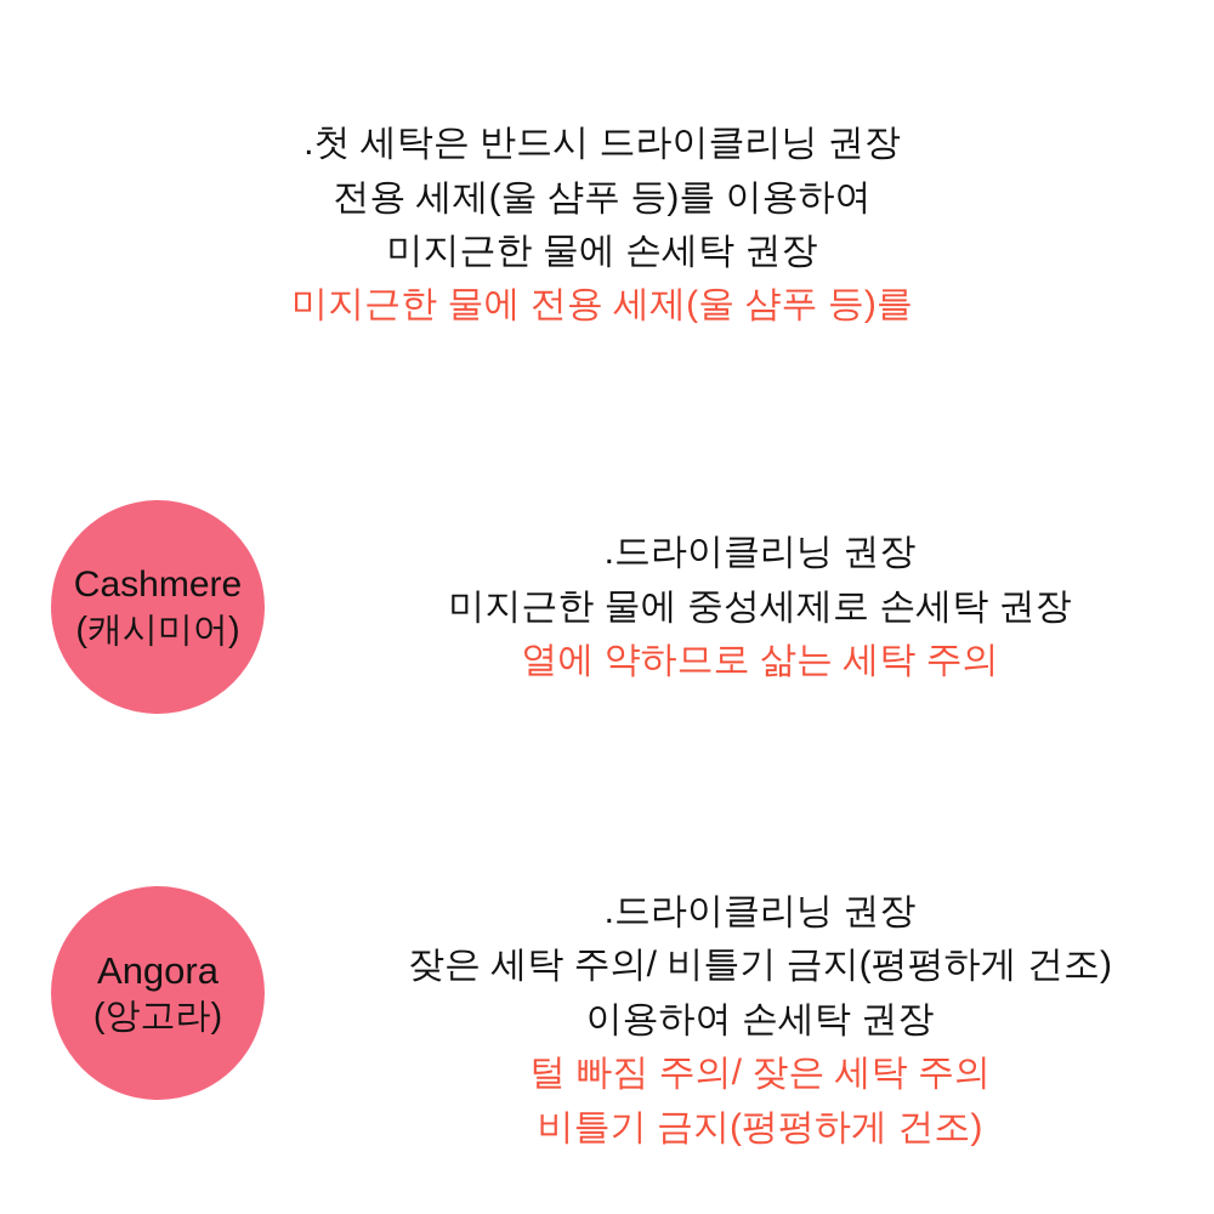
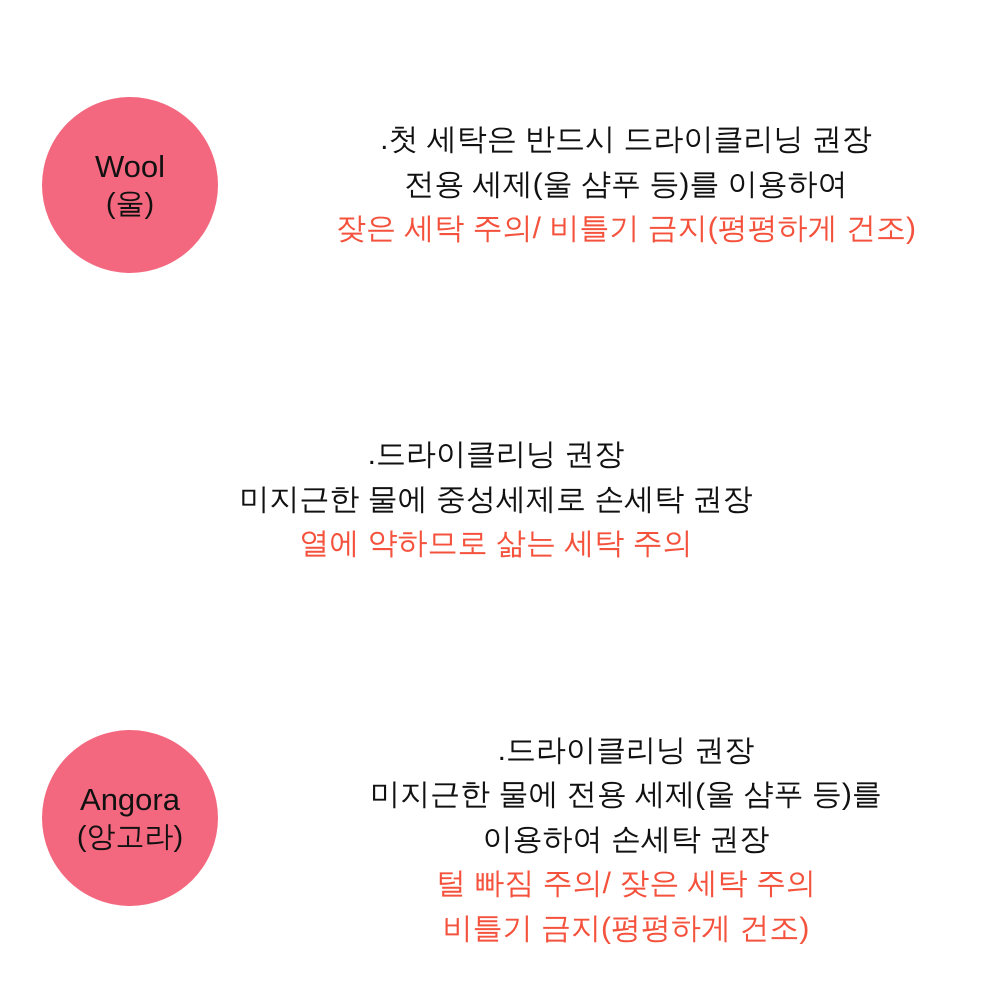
+ Wool
+ (울)
  .첫 세탁은 반드시 드라이클리닝 권장
  전용 세제(울 샴푸 등)를 이용하여
- 미지근한 물에 손세탁 권장
- 미지근한 물에 전용 세제(울 샴푸 등)를
+ 잦은 세탁 주의/ 비틀기 금지(평평하게 건조)
- Cashmere
- (캐시미어)
  .드라이클리닝 권장
  미지근한 물에 중성세제로 손세탁 권장
  열에 약하므로 삶는 세탁 주의
  Angora
  (앙고라)
  .드라이클리닝 권장
- 잦은 세탁 주의/ 비틀기 금지(평평하게 건조)
+ 미지근한 물에 전용 세제(울 샴푸 등)를
  이용하여 손세탁 권장
  털 빠짐 주의/ 잦은 세탁 주의
  비틀기 금지(평평하게 건조)
